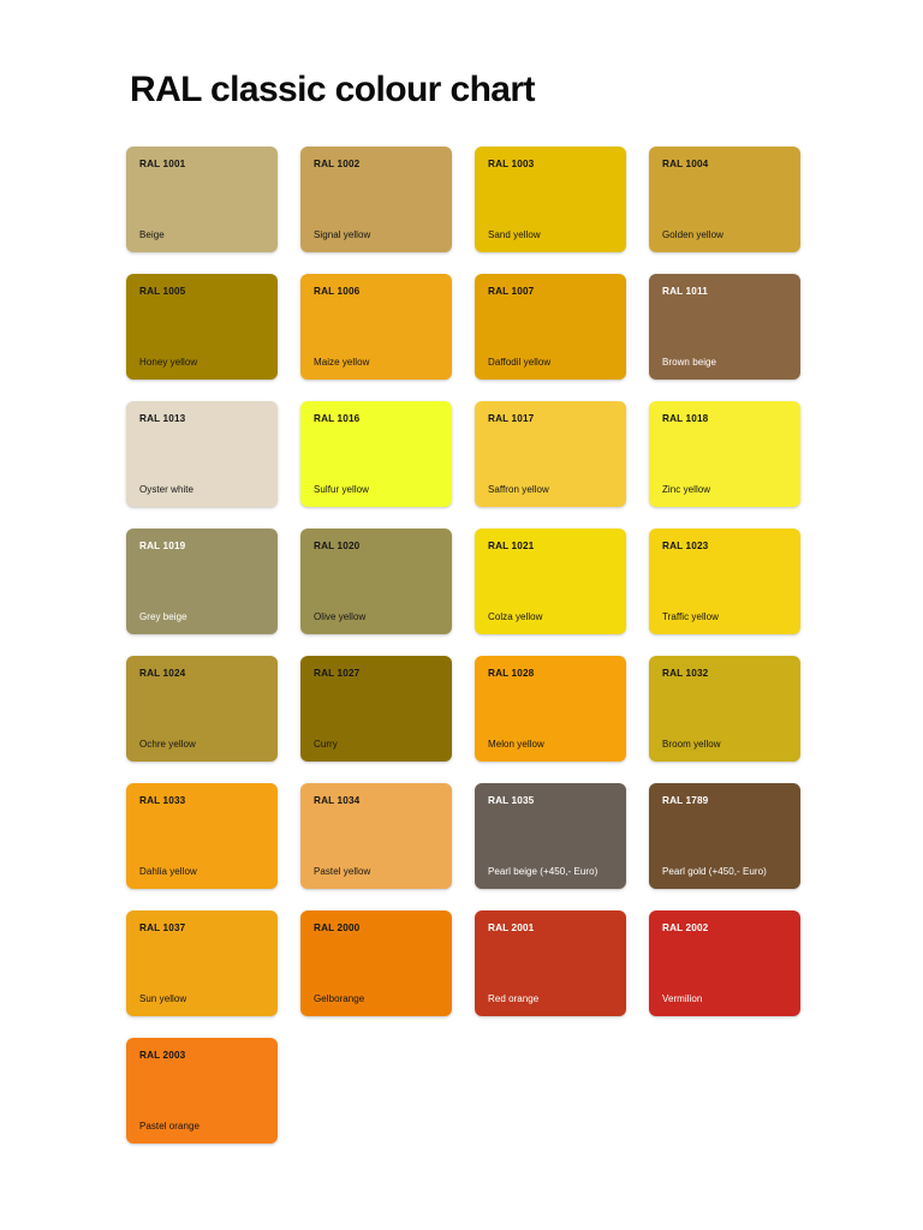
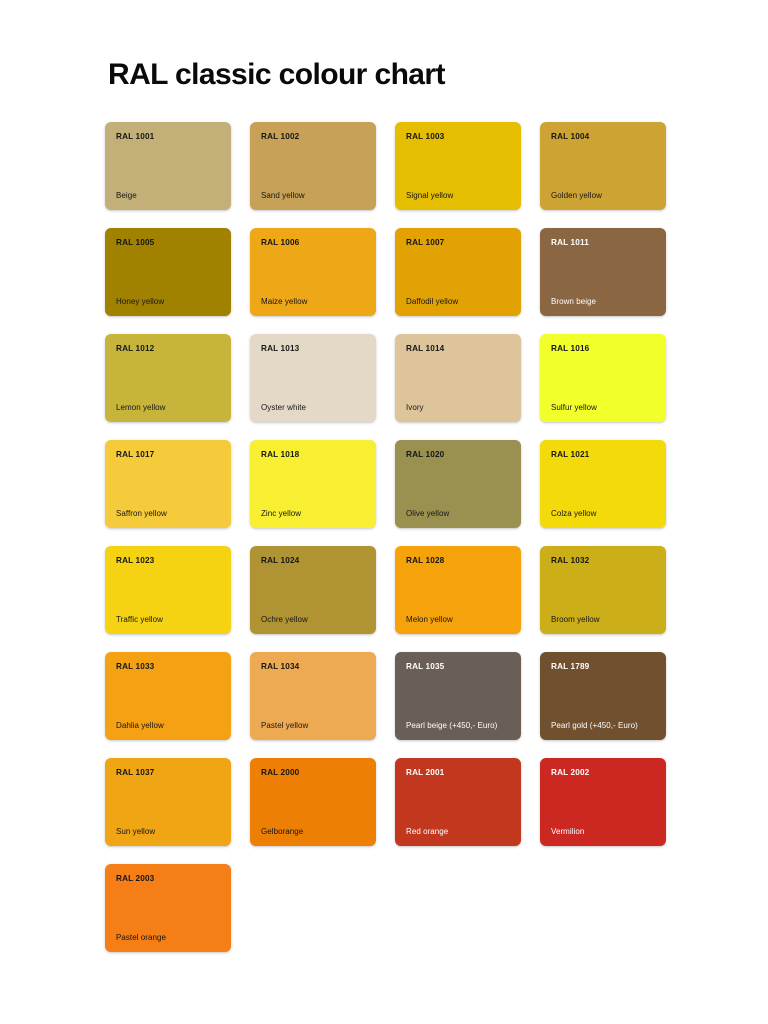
  RAL classic colour chart
  RAL 1001
  Beige
  RAL 1002
- Signal yellow
+ Sand yellow
  RAL 1003
- Sand yellow
+ Signal yellow
  RAL 1004
  Golden yellow
  RAL 1005
  Honey yellow
  RAL 1006
  Maize yellow
  RAL 1007
  Daffodil yellow
  RAL 1011
  Brown beige
+ RAL 1012
+ Lemon yellow
  RAL 1013
  Oyster white
+ RAL 1014
+ Ivory
  RAL 1016
  Sulfur yellow
  RAL 1017
  Saffron yellow
  RAL 1018
  Zinc yellow
- RAL 1019
- Grey beige
  RAL 1020
  Olive yellow
  RAL 1021
  Colza yellow
  RAL 1023
  Traffic yellow
  RAL 1024
  Ochre yellow
- RAL 1027
- Curry
  RAL 1028
  Melon yellow
  RAL 1032
  Broom yellow
  RAL 1033
  Dahlia yellow
  RAL 1034
  Pastel yellow
  RAL 1035
  Pearl beige (+450,- Euro)
  RAL 1789
  Pearl gold (+450,- Euro)
  RAL 1037
  Sun yellow
  RAL 2000
  Gelborange
  RAL 2001
  Red orange
  RAL 2002
  Vermilion
  RAL 2003
  Pastel orange
